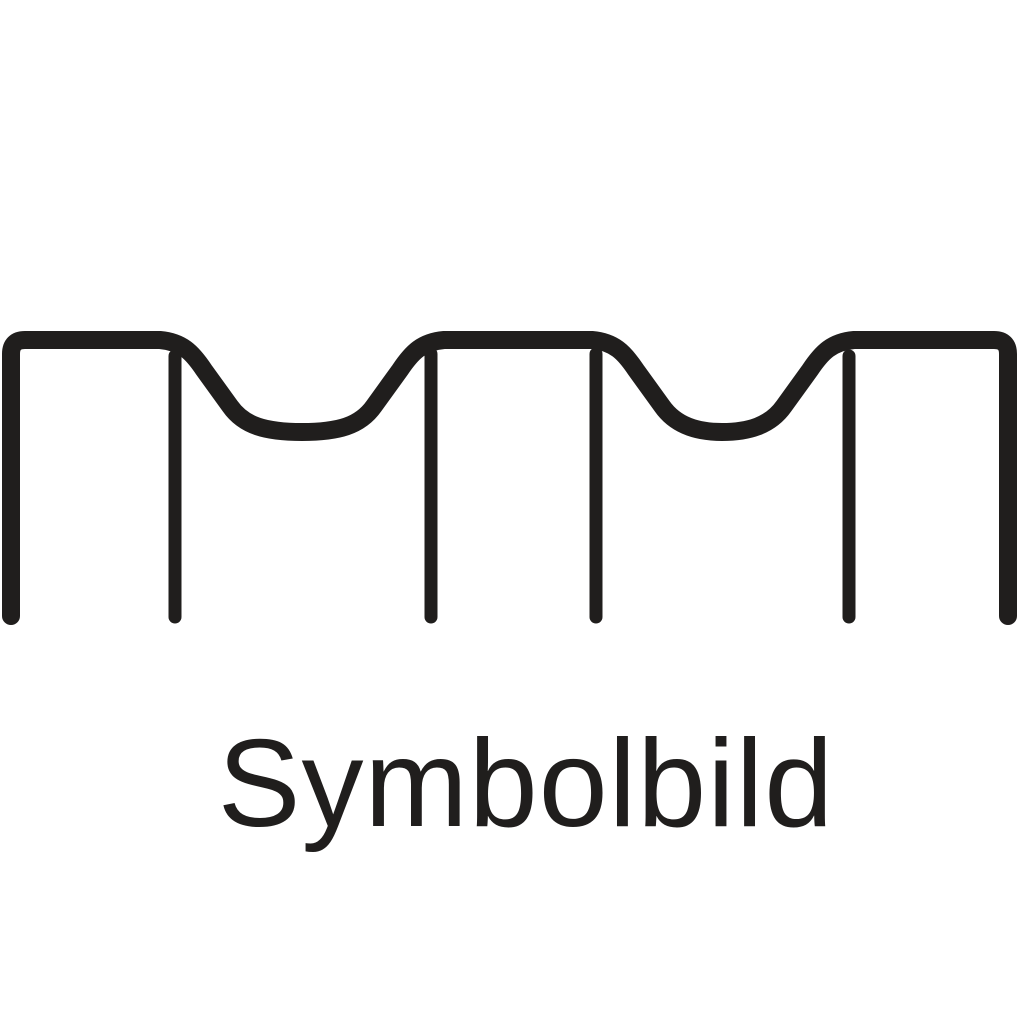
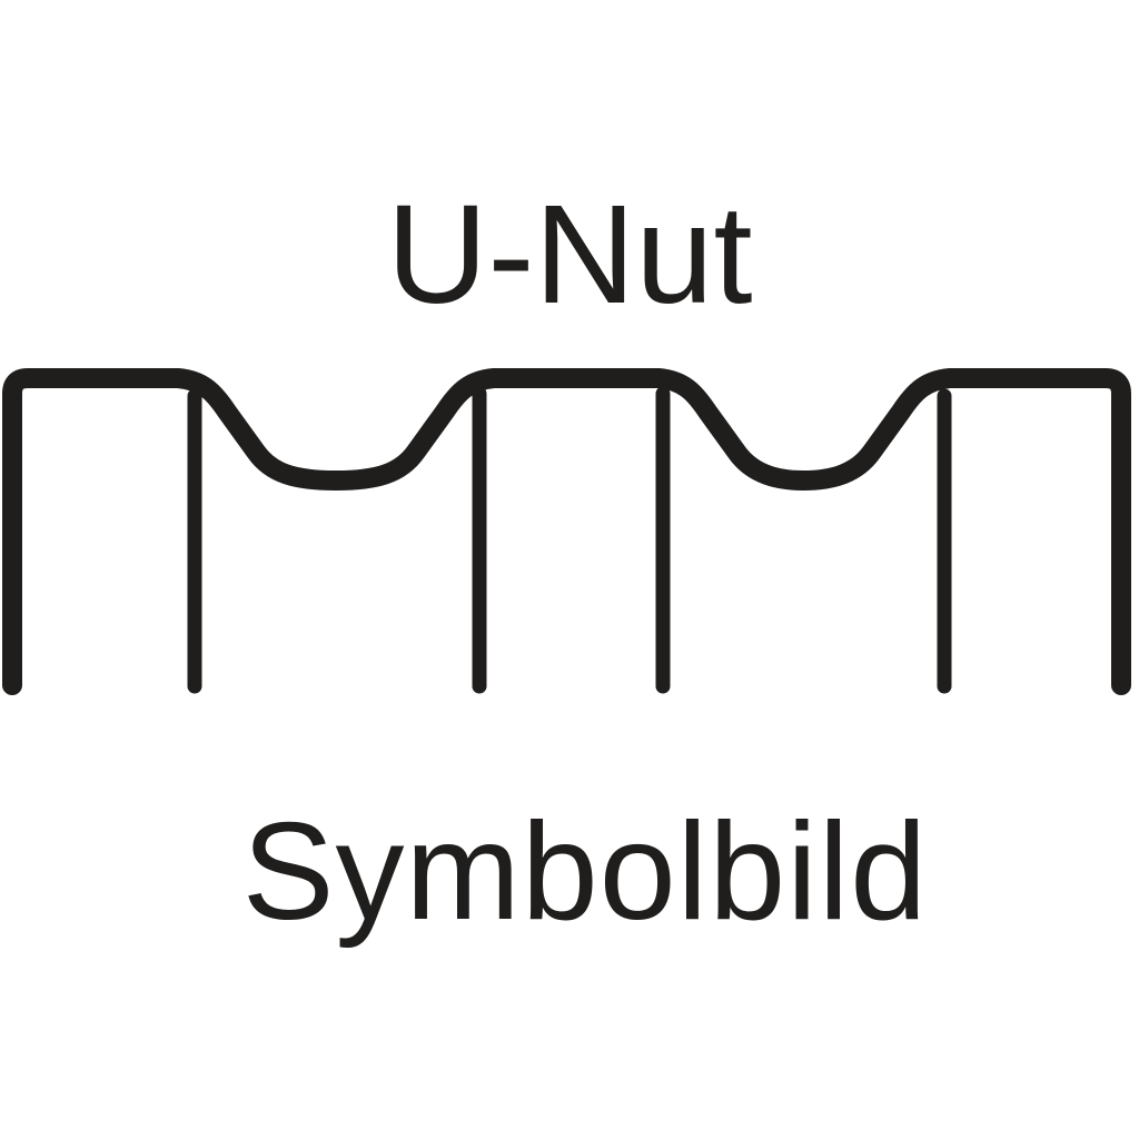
+ U-Nut
  Symbolbild
